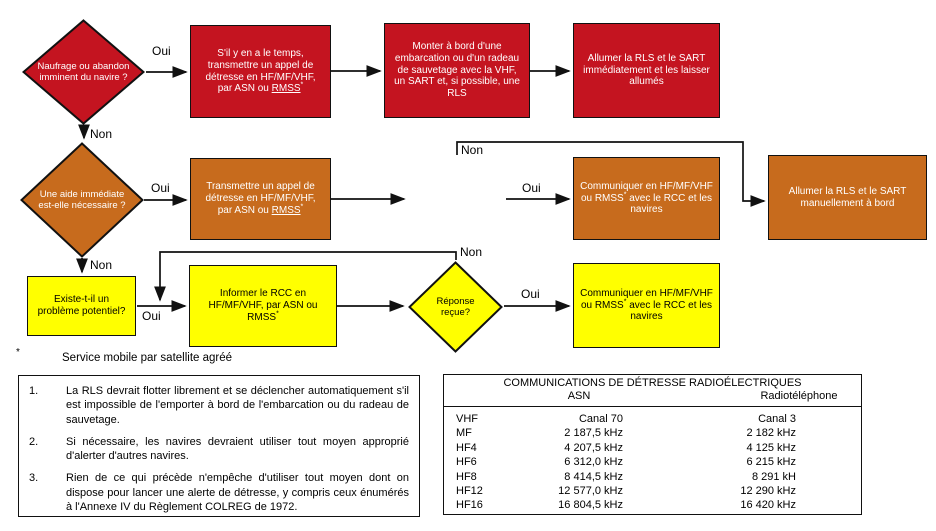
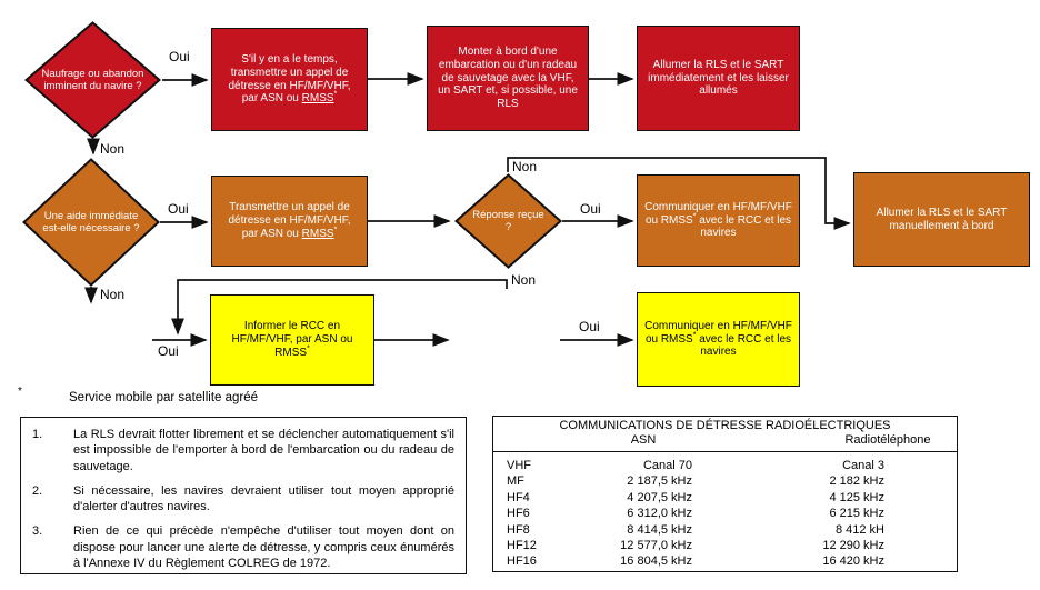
  Naufrage ou abandon imminent du navire ?
  S'il y en a le temps, transmettre un appel de détresse en HF/MF/VHF, par ASN ou RMSS
  Monter à bord d'une embarcation ou d'un radeau de sauvetage avec la VHF, un SART et, si possible, une RLS
  Allumer la RLS et le SART immédiatement et les laisser allumés
  Une aide immédiate est-elle nécessaire ?
  Transmettre un appel de détresse en HF/MF/VHF, par ASN ou RMSS
+ Réponse reçue ?
  Communiquer en HF/MF/VHF ou RMSS avec le RCC et les navires
  Allumer la RLS et le SART manuellement à bord
- Existe-t-il un problème potentiel?
  Informer le RCC en HF/MF/VHF, par ASN ou RMSS
- Réponse reçue?
  Communiquer en HF/MF/VHF ou RMSS avec le RCC et les navires
  Oui
  Non
  Oui
  Non
  Oui
  Non
  Oui
  Non
  Oui
  *
  Service mobile par satellite agréé
  1.
  La RLS devrait flotter librement et se déclencher automatiquement s'il est impossible de l'emporter à bord de l'embarcation ou du radeau de sauvetage.
  2.
  Si nécessaire, les navires devraient utiliser tout moyen approprié d'alerter d'autres navires.
  3.
  Rien de ce qui précède n'empêche d'utiliser tout moyen dont on dispose pour lancer une alerte de détresse, y compris ceux énumérés à l'Annexe IV du Règlement COLREG de 1972.
  COMMUNICATIONS DE DÉTRESSE RADIOÉLECTRIQUES
  ASN
  Radiotéléphone
  VHF	Canal 70	Canal 3
  MF	2 187,5 kHz	2 182 kHz
  HF4	4 207,5 kHz	4 125 kHz
  HF6	6 312,0 kHz	6 215 kHz
- HF8	8 414,5 kHz	8 291 kH
+ HF8	8 414,5 kHz	8 412 kH
  HF12	12 577,0 kHz	12 290 kHz
  HF16	16 804,5 kHz	16 420 kHz
